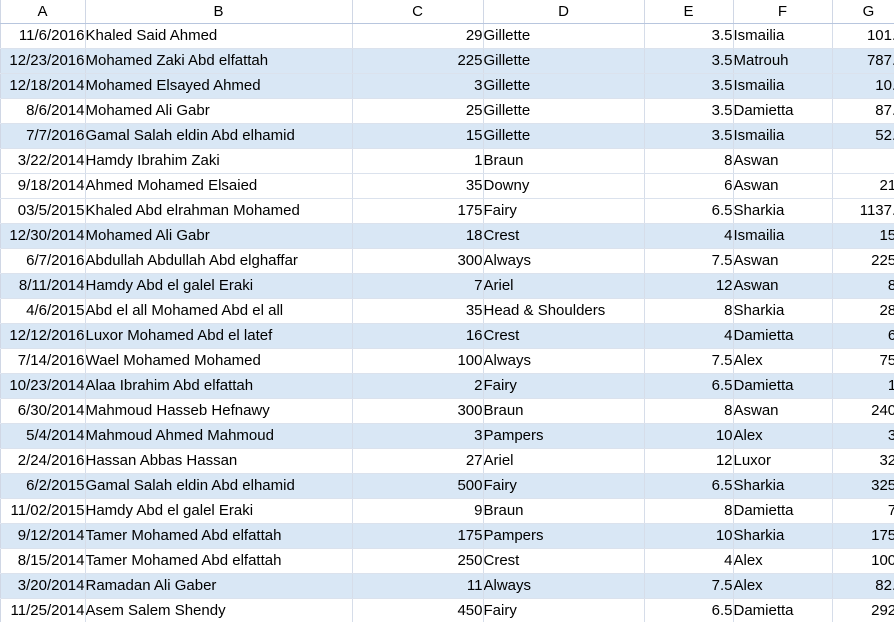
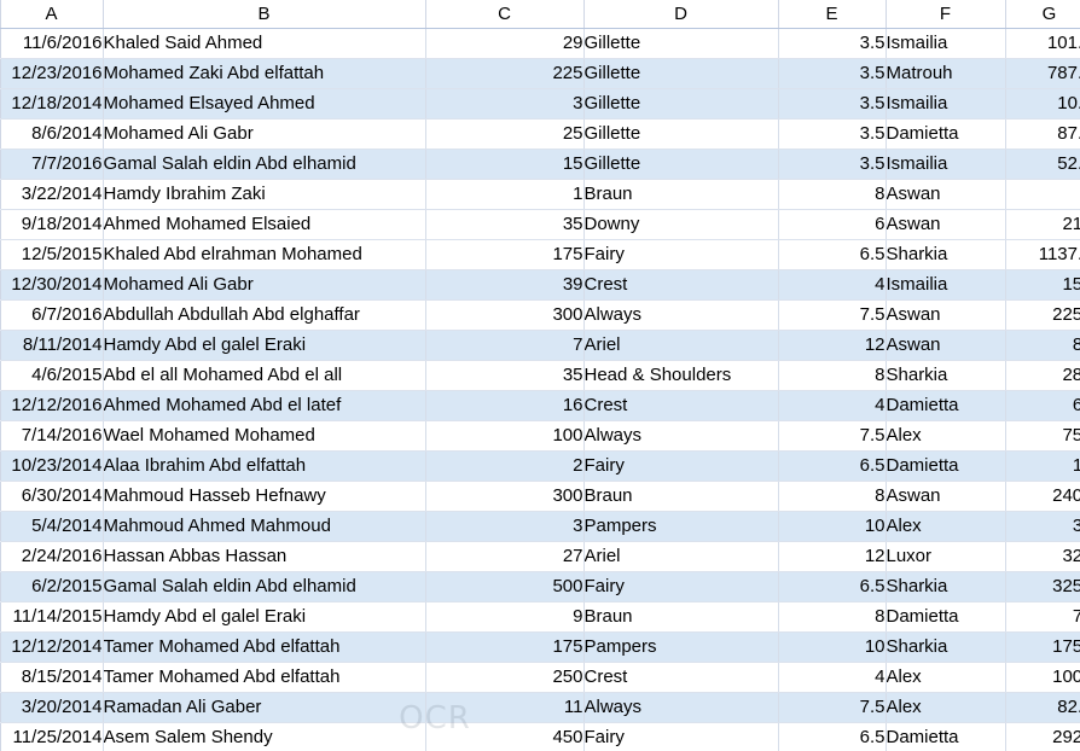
  	A	B	C	D	E	F	G
  	11/6/2016	Khaled Said Ahmed	29	Gillette	3.5	Ismailia	101
  	12/23/2016	Mohamed Zaki Abd elfattah	225	Gillette	3.5	Matrouh	787
  	12/18/2014	Mohamed Elsayed Ahmed	3	Gillette	3.5	Ismailia	10
  	8/6/2014	Mohamed Ali Gabr	25	Gillette	3.5	Damietta	87
  	7/7/2016	Gamal Salah eldin Abd elhamid	15	Gillette	3.5	Ismailia	52
  	3/22/2014	Hamdy Ibrahim Zaki	1	Braun	8	Aswan
  	9/18/2014	Ahmed Mohamed Elsaied	35	Downy	6	Aswan	21
- 	03/5/2015	Khaled Abd elrahman Mohamed	175	Fairy	6.5	Sharkia	1137
+ 	12/5/2015	Khaled Abd elrahman Mohamed	175	Fairy	6.5	Sharkia	1137
- 	12/30/2014	Mohamed Ali Gabr	18	Crest	4	Ismailia	15
+ 	12/30/2014	Mohamed Ali Gabr	39	Crest	4	Ismailia	15
  	6/7/2016	Abdullah Abdullah Abd elghaffar	300	Always	7.5	Aswan	225
  	8/11/2014	Hamdy Abd el galel Eraki	7	Ariel	12	Aswan	8
  	4/6/2015	Abd el all Mohamed Abd el all	35	Head & Shoulders	8	Sharkia	28
- 	12/12/2016	Luxor Mohamed Abd el latef	16	Crest	4	Damietta	6
+ 	12/12/2016	Ahmed Mohamed Abd el latef	16	Crest	4	Damietta	6
  	7/14/2016	Wael Mohamed Mohamed	100	Always	7.5	Alex	75
  	10/23/2014	Alaa Ibrahim Abd elfattah	2	Fairy	6.5	Damietta	1
  	6/30/2014	Mahmoud Hasseb Hefnawy	300	Braun	8	Aswan	240
  	5/4/2014	Mahmoud Ahmed Mahmoud	3	Pampers	10	Alex	3
  	2/24/2016	Hassan Abbas Hassan	27	Ariel	12	Luxor	32
  	6/2/2015	Gamal Salah eldin Abd elhamid	500	Fairy	6.5	Sharkia	325
- 	11/02/2015	Hamdy Abd el galel Eraki	9	Braun	8	Damietta	7
+ 	11/14/2015	Hamdy Abd el galel Eraki	9	Braun	8	Damietta	7
- 	9/12/2014	Tamer Mohamed Abd elfattah	175	Pampers	10	Sharkia	175
+ 	12/12/2014	Tamer Mohamed Abd elfattah	175	Pampers	10	Sharkia	175
  	8/15/2014	Tamer Mohamed Abd elfattah	250	Crest	4	Alex	100
  	3/20/2014	Ramadan Ali Gaber	11	Always	7.5	Alex	82
  	11/25/2014	Asem Salem Shendy	450	Fairy	6.5	Damietta	292
+ OCR
